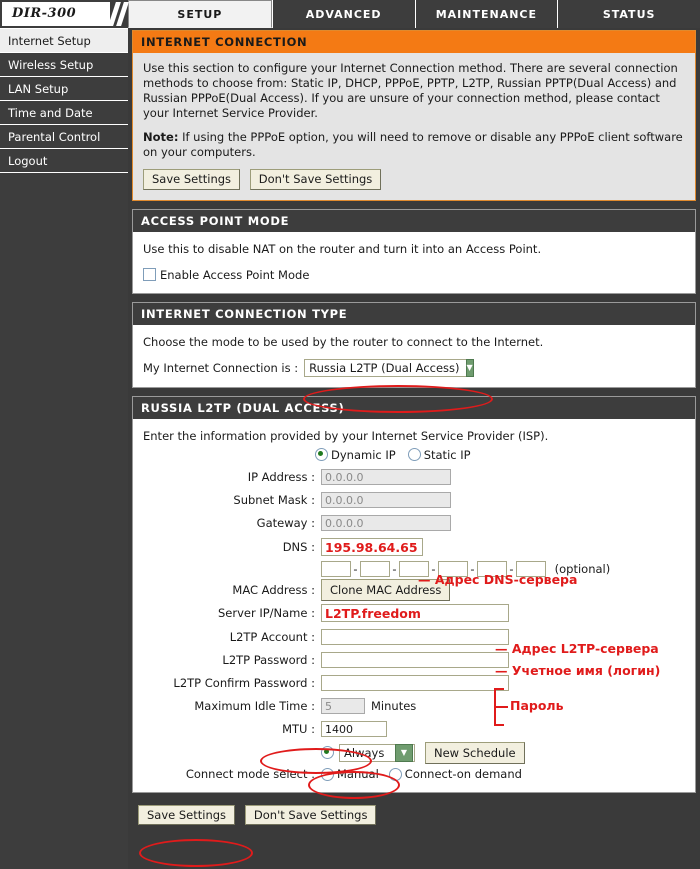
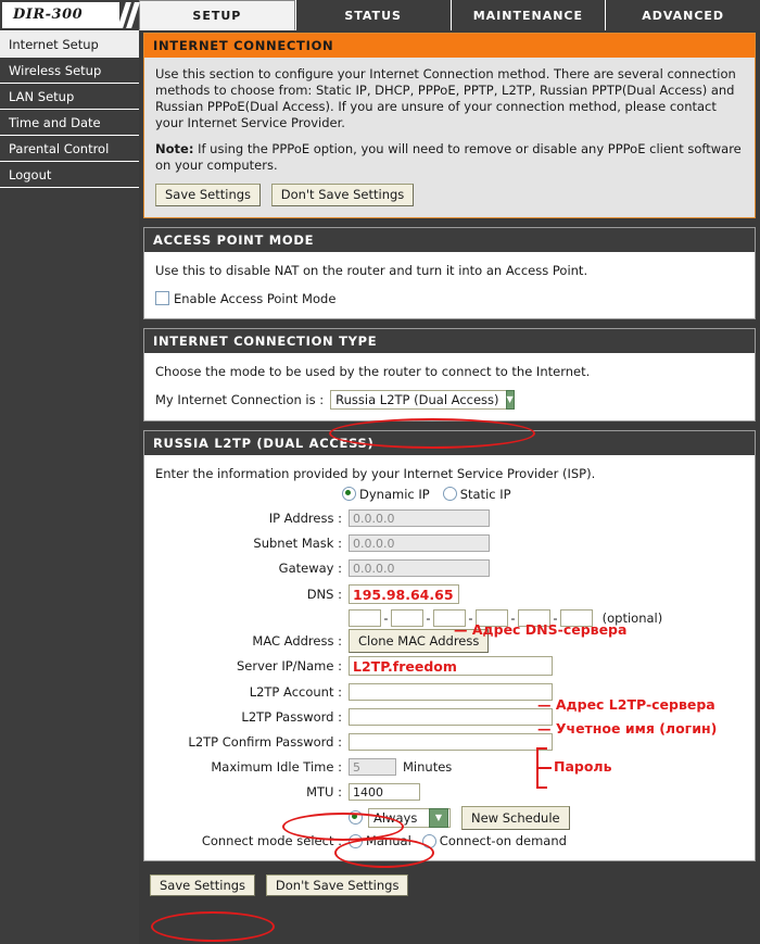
  DIR-300
  SETUP
- ADVANCED
+ STATUS
  MAINTENANCE
- STATUS
+ ADVANCED
  Internet Setup
  Wireless Setup
  LAN Setup
  Time and Date
  Parental Control
  Logout
  INTERNET CONNECTION
  Use this section to configure your Internet Connection method. There are several connection methods to choose from: Static IP, DHCP, PPPoE, PPTP, L2TP, Russian PPTP(Dual Access) and Russian PPPoE(Dual Access). If you are unsure of your connection method, please contact your Internet Service Provider.
  Note: If using the PPPoE option, you will need to remove or disable any PPPoE client software on your computers.
  Save Settings Don't Save Settings
  ACCESS POINT MODE
  Use this to disable NAT on the router and turn it into an Access Point.
  Enable Access Point Mode
  INTERNET CONNECTION TYPE
  Choose the mode to be used by the router to connect to the Internet.
  My Internet Connection is :
  Russia L2TP (Dual Access)
  ▼
  RUSSIA L2TP (DUAL ACCESS)
  Enter the information provided by your Internet Service Provider (ISP).
  Dynamic IP
  Static IP
  IP Address :
  0.0.0.0
  Subnet Mask :
  0.0.0.0
  Gateway :
  0.0.0.0
  DNS :
  195.98.64.65
  - - - - - (optional)
  MAC Address :
  Clone MAC Address
  Server IP/Name :
  L2TP.freedom
  L2TP Account :
  L2TP Password :
  L2TP Confirm Password :
  Maximum Idle Time :
  5
  Minutes
  MTU :
  1400
  Always
  ▼
  New Schedule
  Connect mode select :
  Manual
  Connect-on demand
  Save Settings Don't Save Settings
  — Адрес DNS-сервера
  — Адрес L2TP-сервера
  — Учетное имя (логин)
  Пароль
